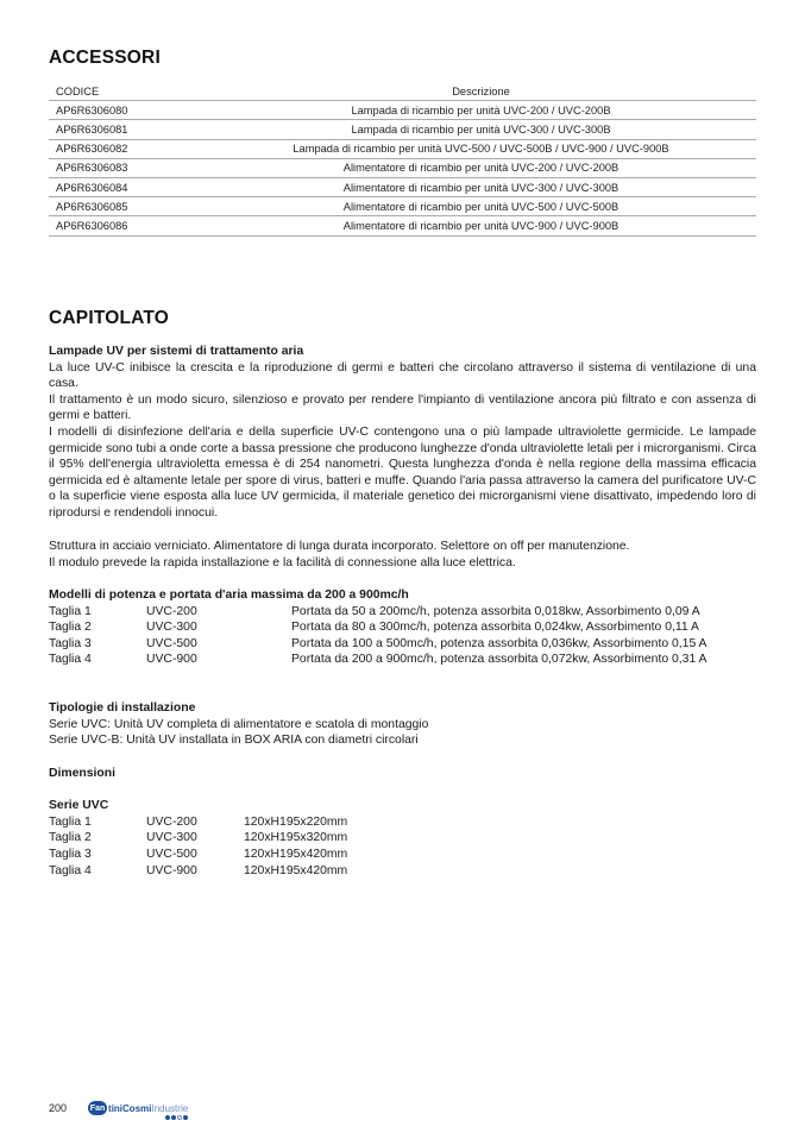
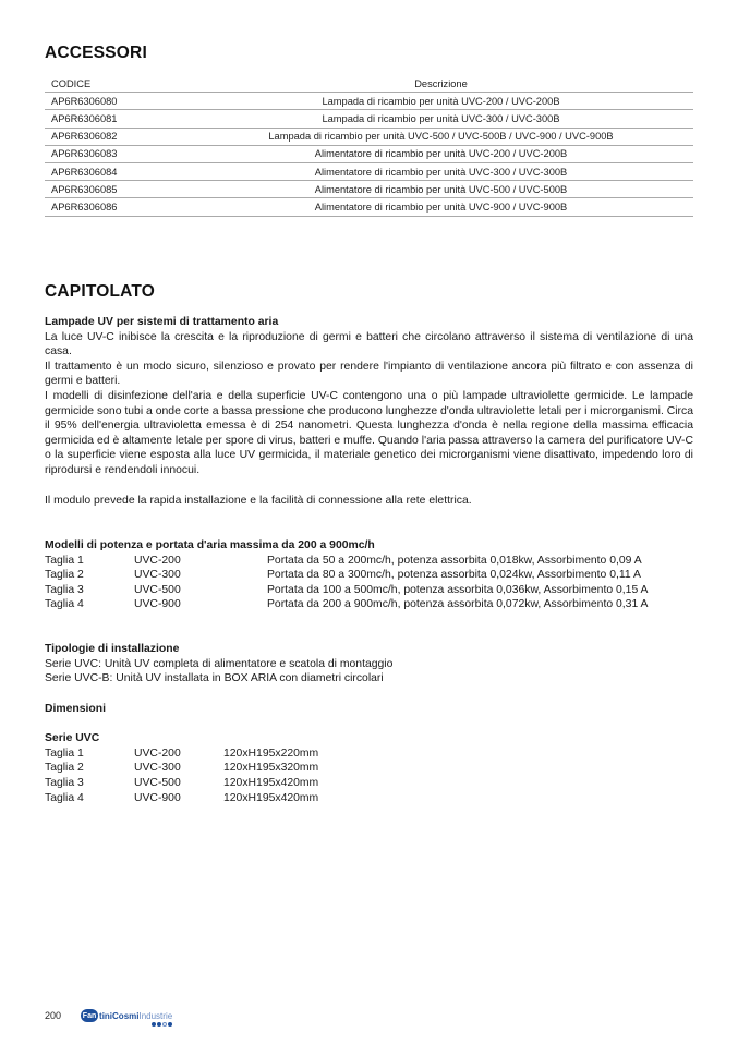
  ACCESSORI
  CODICE	Descrizione
  AP6R6306080	Lampada di ricambio per unità UVC-200 / UVC-200B
  AP6R6306081	Lampada di ricambio per unità UVC-300 / UVC-300B
  AP6R6306082	Lampada di ricambio per unità UVC-500 / UVC-500B / UVC-900 / UVC-900B
  AP6R6306083	Alimentatore di ricambio per unità UVC-200 / UVC-200B
  AP6R6306084	Alimentatore di ricambio per unità UVC-300 / UVC-300B
  AP6R6306085	Alimentatore di ricambio per unità UVC-500 / UVC-500B
  AP6R6306086	Alimentatore di ricambio per unità UVC-900 / UVC-900B
  CAPITOLATO
  Lampade UV per sistemi di trattamento aria
  La luce UV-C inibisce la crescita e la riproduzione di germi e batteri che circolano attraverso il sistema di ventilazione di una casa.
  Il trattamento è un modo sicuro, silenzioso e provato per rendere l'impianto di ventilazione ancora più filtrato e con assenza di germi e batteri.
  I modelli di disinfezione dell'aria e della superficie UV-C contengono una o più lampade ultraviolette germicide. Le lampade germicide sono tubi a onde corte a bassa pressione che producono lunghezze d'onda ultraviolette letali per i microrganismi. Circa il 95% dell'energia ultravioletta emessa è di 254 nanometri. Questa lunghezza d'onda è nella regione della massima efficacia germicida ed è altamente letale per spore di virus, batteri e muffe. Quando l'aria passa attraverso la camera del purificatore UV-C o la superficie viene esposta alla luce UV germicida, il materiale genetico dei microrganismi viene disattivato, impedendo loro di riprodursi e rendendoli innocui.
- Struttura in acciaio verniciato. Alimentatore di lunga durata incorporato. Selettore on off per manutenzione.
- Il modulo prevede la rapida installazione e la facilità di connessione alla luce elettrica.
+ Il modulo prevede la rapida installazione e la facilità di connessione alla rete elettrica.
  Modelli di potenza e portata d'aria massima da 200 a 900mc/h
  Taglia 1
  UVC-200
  Portata da 50 a 200mc/h, potenza assorbita 0,018kw, Assorbimento 0,09 A
  Taglia 2
  UVC-300
  Portata da 80 a 300mc/h, potenza assorbita 0,024kw, Assorbimento 0,11 A
  Taglia 3
  UVC-500
  Portata da 100 a 500mc/h, potenza assorbita 0,036kw, Assorbimento 0,15 A
  Taglia 4
  UVC-900
  Portata da 200 a 900mc/h, potenza assorbita 0,072kw, Assorbimento 0,31 A
  Tipologie di installazione
  Serie UVC: Unità UV completa di alimentatore e scatola di montaggio
  Serie UVC-B: Unità UV installata in BOX ARIA con diametri circolari
  Dimensioni
  Serie UVC
  Taglia 1
  UVC-200
  120xH195x220mm
  Taglia 2
  UVC-300
  120xH195x320mm
  Taglia 3
  UVC-500
  120xH195x420mm
  Taglia 4
  UVC-900
  120xH195x420mm
  200
  tiniCosmiIndustrie
